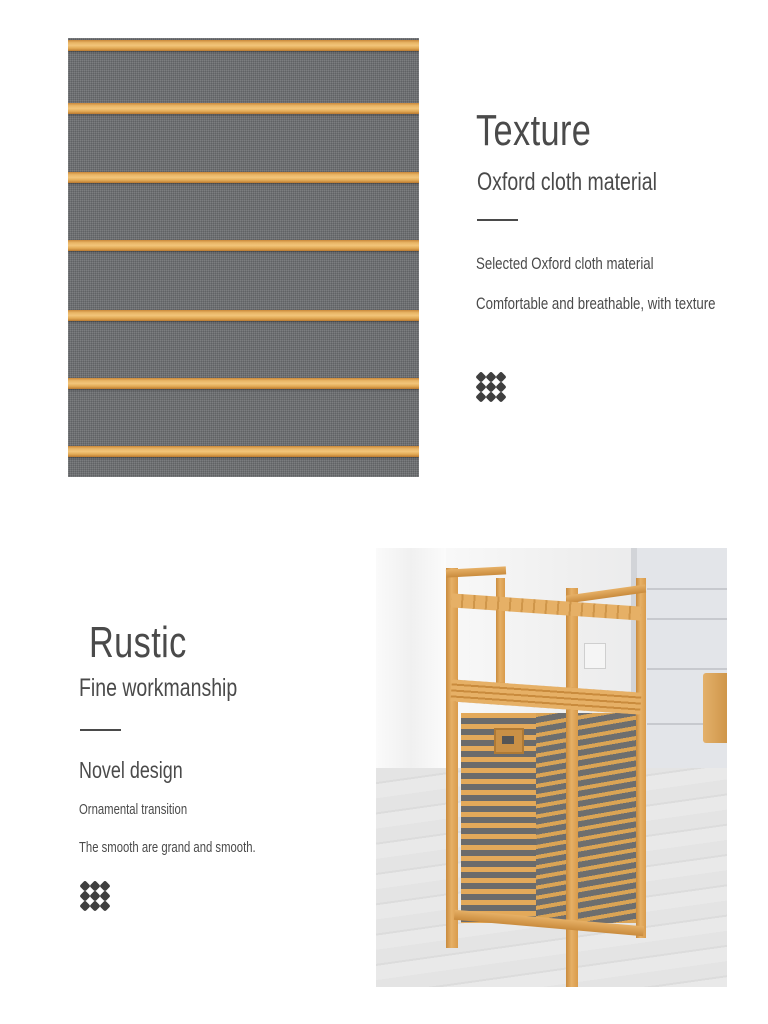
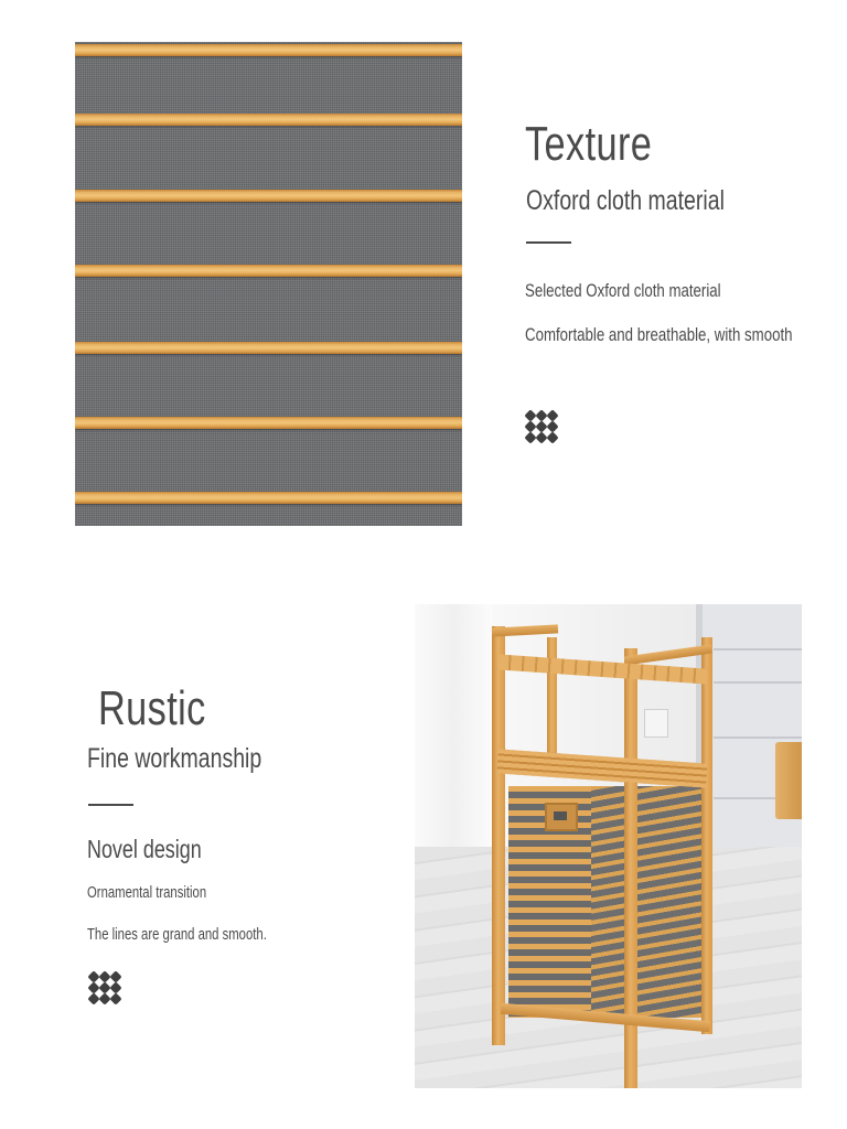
  Texture
  Oxford cloth material
  Selected Oxford cloth material
- Comfortable and breathable, with texture
+ Comfortable and breathable, with smooth
  Rustic
  Fine workmanship
  Novel design
  Ornamental transition
- The smooth are grand and smooth.
+ The lines are grand and smooth.
